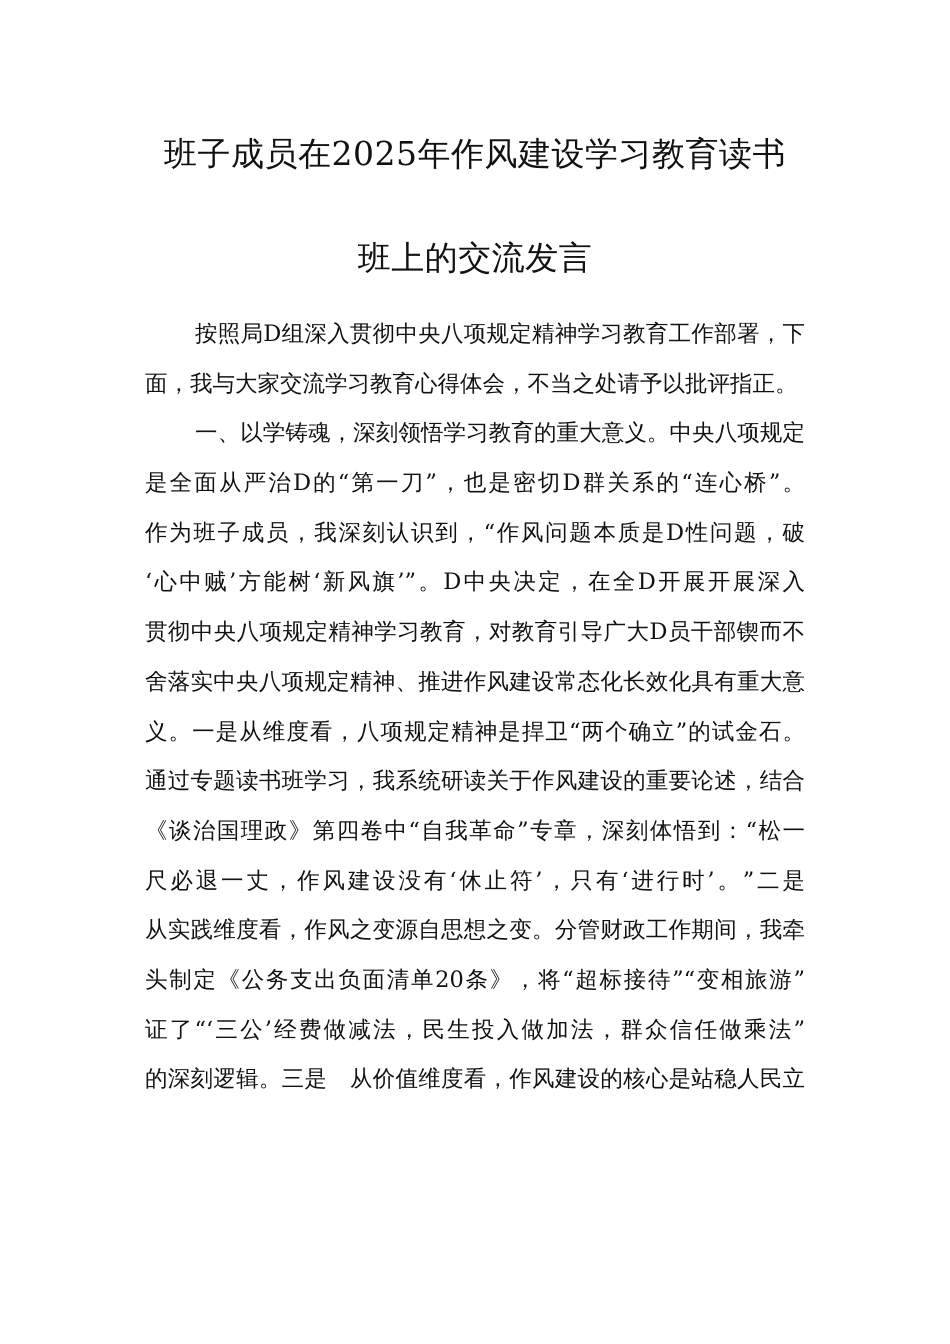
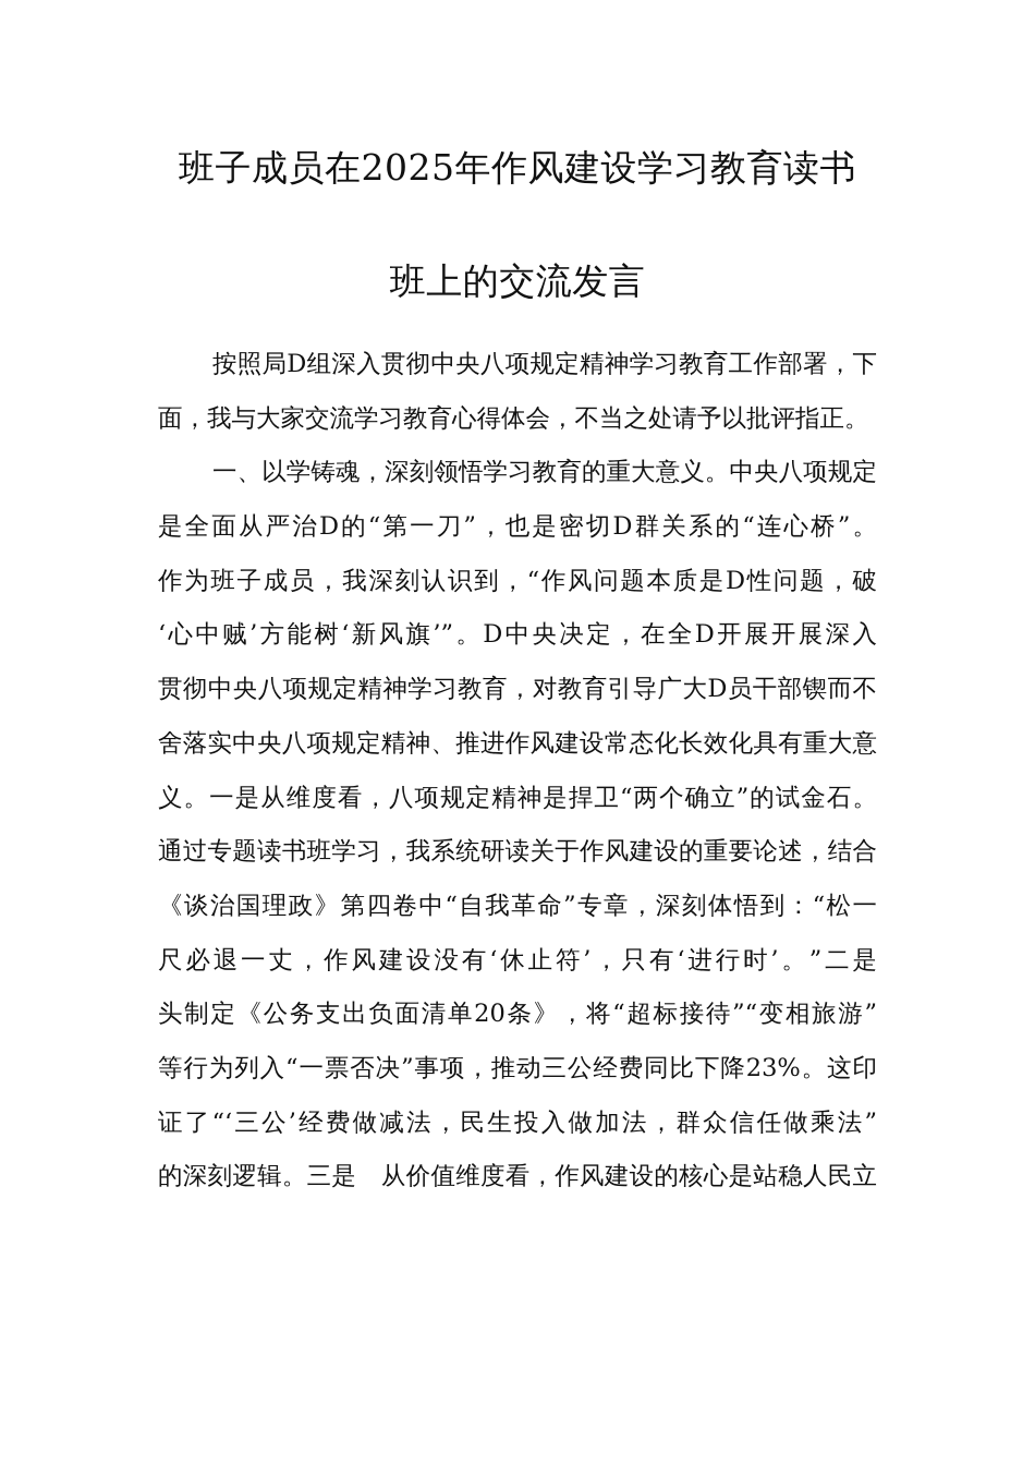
  班子成员在2025年作风建设学习教育读书
  班上的交流发言
  按照局D组深入贯彻中央八项规定精神学习教育工作部署，下
  面，我与大家交流学习教育心得体会，不当之处请予以批评指正。
  一、以学铸魂，深刻领悟学习教育的重大意义。中央八项规定
  是全面从严治D的“第一刀”，也是密切D群关系的“连心桥”。
  作为班子成员，我深刻认识到，“作风问题本质是D性问题，破
  ‘心中贼’方能树‘新风旗’”。D中央决定，在全D开展开展深入
  贯彻中央八项规定精神学习教育，对教育引导广大D员干部锲而不
  舍落实中央八项规定精神、推进作风建设常态化长效化具有重大意
  义。一是从维度看，八项规定精神是捍卫“两个确立”的试金石。
  通过专题读书班学习，我系统研读关于作风建设的重要论述，结合
  《谈治国理政》第四卷中“自我革命”专章，深刻体悟到：“松一
  尺必退一丈，作风建设没有‘休止符’，只有‘进行时’。”二是
- 从实践维度看，作风之变源自思想之变。分管财政工作期间，我牵
  头制定《公务支出负面清单20条》，将“超标接待”“变相旅游”
+ 等行为列入“一票否决”事项，推动三公经费同比下降23%。这印
  证了“‘三公’经费做减法，民生投入做加法，群众信任做乘法”
  的深刻逻辑。三是 从价值维度看，作风建设的核心是站稳人民立
